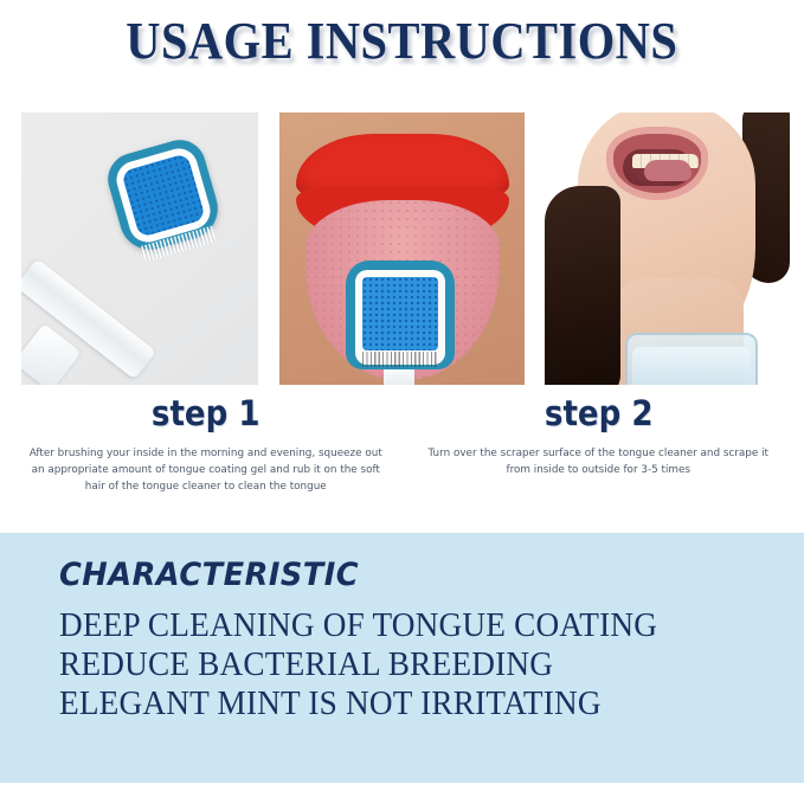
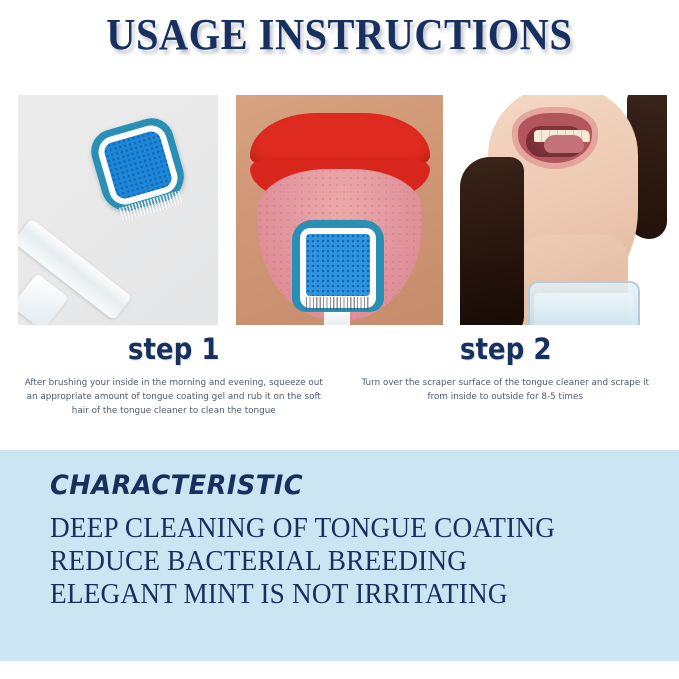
  USAGE INSTRUCTIONS
  step 1
  After brushing your inside in the morning and evening, squeeze out an appropriate amount of tongue coating gel and rub it on the soft hair of the tongue cleaner to clean the tongue
  step 2
- Turn over the scraper surface of the tongue cleaner and scrape it from inside to outside for 3-5 times
+ Turn over the scraper surface of the tongue cleaner and scrape it from inside to outside for 8-5 times
  CHARACTERISTIC
  DEEP CLEANING OF TONGUE COATING
  REDUCE BACTERIAL BREEDING
  ELEGANT MINT IS NOT IRRITATING
